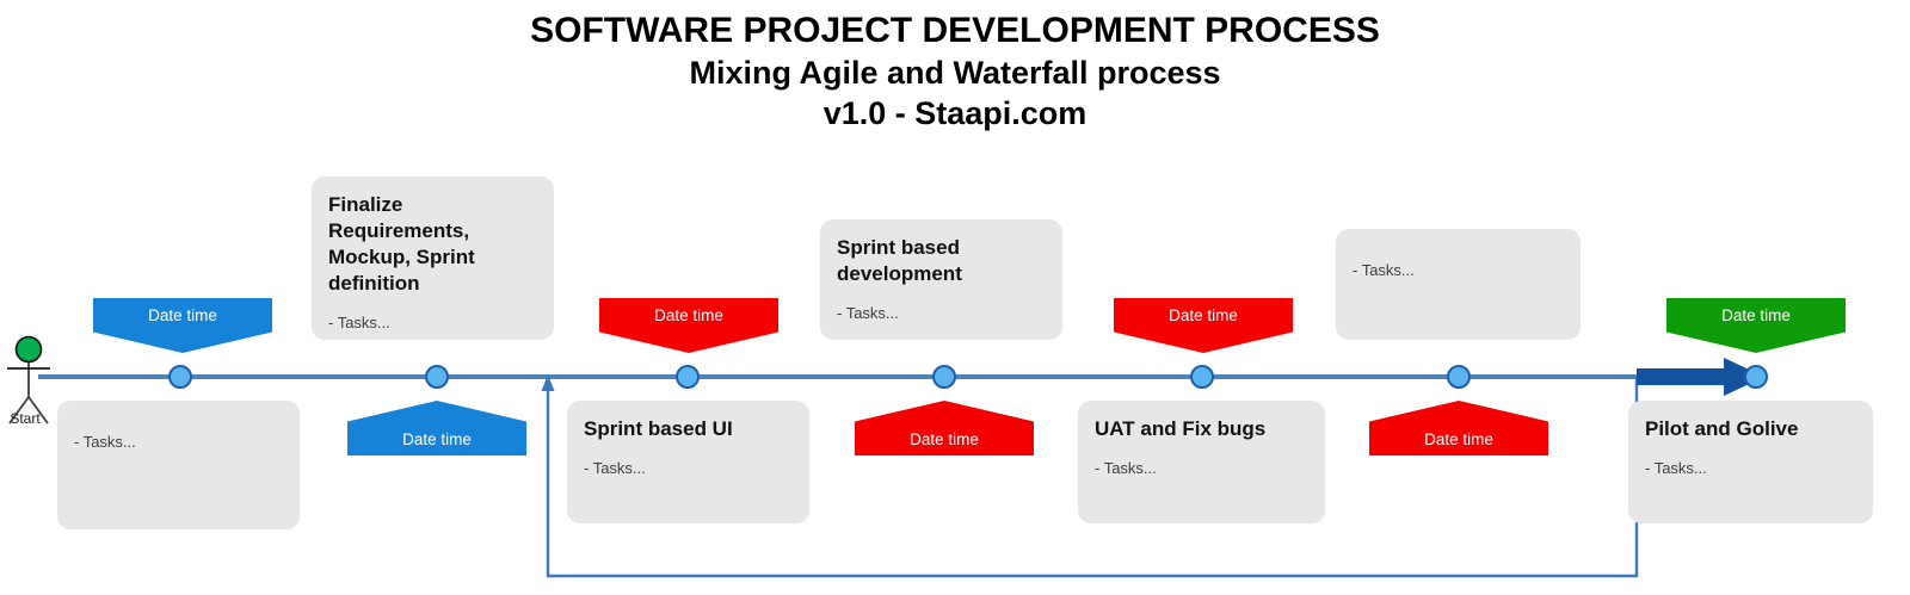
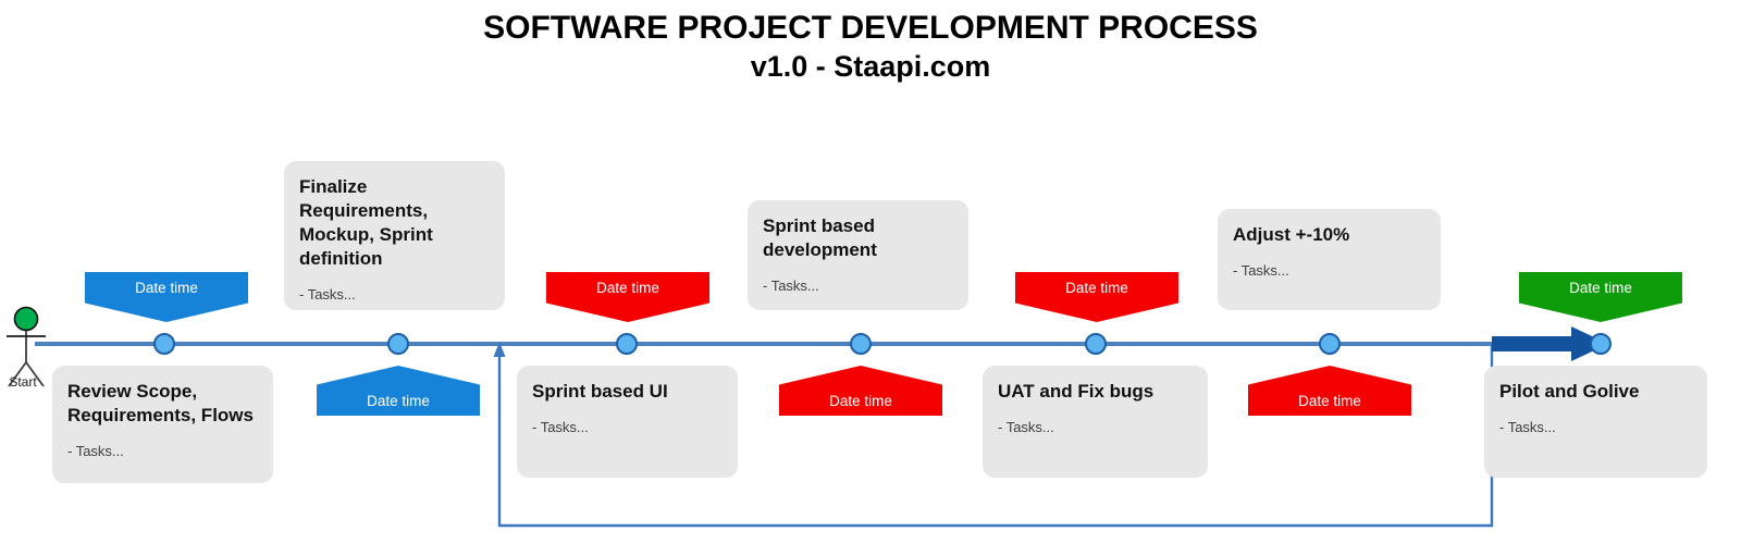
  SOFTWARE PROJECT DEVELOPMENT PROCESS
- Mixing Agile and Waterfall process
  v1.0 - Staapi.com
  Start
  Date time
  Date time
  Date time
  Date time
  Date time
  Date time
  Date time
+ Review Scope,
+ Requirements, Flows
  - Tasks...
  Finalize
  Requirements,
  Mockup, Sprint
  definition
  - Tasks...
  Sprint based UI
  - Tasks...
  Sprint based
  development
  - Tasks...
  UAT and Fix bugs
  - Tasks...
+ Adjust +-10%
  - Tasks...
  Pilot and Golive
  - Tasks...
